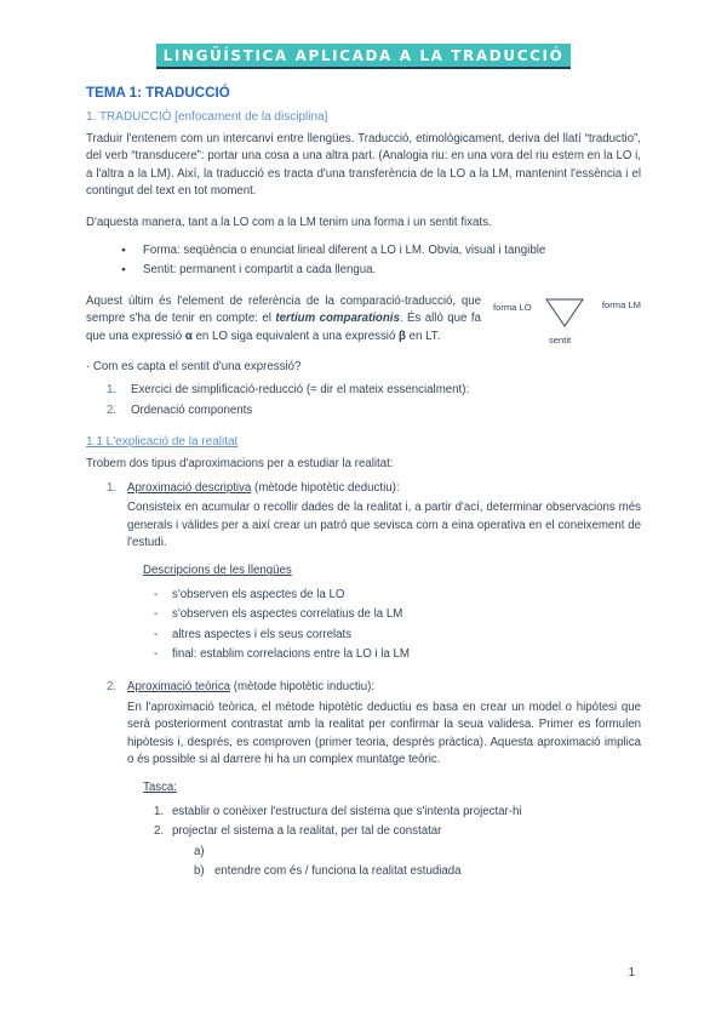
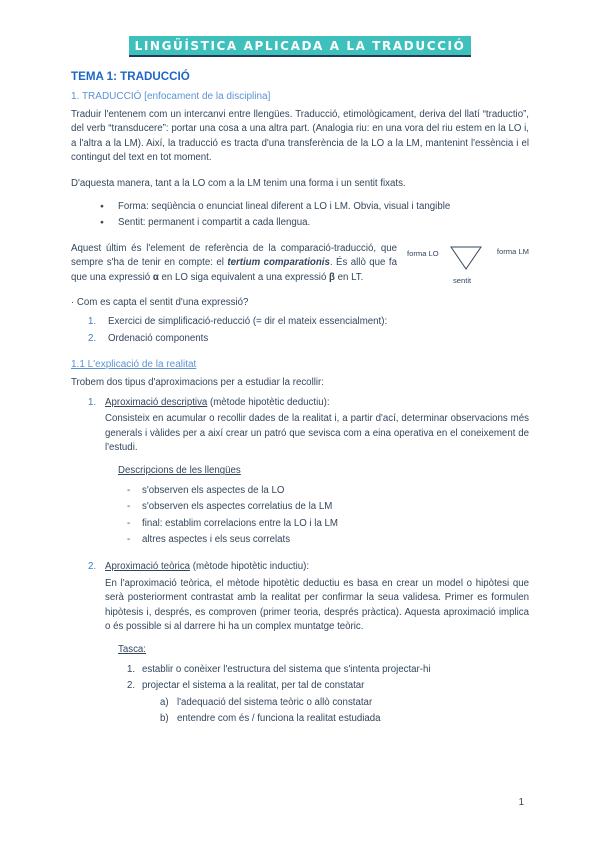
  LINGÜÍSTICA APLICADA A LA TRADUCCIÓ
  TEMA 1: TRADUCCIÓ
  1. TRADUCCIÓ [enfocament de la disciplina]
  Traduir l'entenem com un intercanvi entre llengües. Traducció, etimològicament, deriva del llatí “traductio”, del verb “transducere”: portar una cosa a una altra part. (Analogia riu: en una vora del riu estem en la LO i, a l'altra a la LM). Així, la traducció es tracta d'una transferència de la LO a la LM, mantenint l'essència i el contingut del text en tot moment.
  D'aquesta manera, tant a la LO com a la LM tenim una forma i un sentit fixats.
  Forma: seqüència o enunciat lineal diferent a LO i LM. Obvia, visual i tangible
  Sentit: permanent i compartit a cada llengua.
  forma LO
  forma LM
  sentit
  Aquest últim és l'element de referència de la comparació-traducció, que sempre s'ha de tenir en compte: el tertium comparationis. És allò que fa que una expressió α en LO siga equivalent a una expressió β en LT.
  · Com es capta el sentit d'una expressió?
  1.
  Exercici de simplificació-reducció (= dir el mateix essencialment):
  2.
  Ordenació components
  1.1 L'explicació de la realitat
- Trobem dos tipus d'aproximacions per a estudiar la realitat:
+ Trobem dos tipus d'aproximacions per a estudiar la recollir:
  1.
  Aproximació descriptiva (mètode hipotètic deductiu):
  Consisteix en acumular o recollir dades de la realitat i, a partir d'ací, determinar observacions més generals i vàlides per a així crear un patró que sevisca com a eina operativa en el coneixement de l'estudi.
  Descripcions de les llengües
  -
  s'observen els aspectes de la LO
  -
  s'observen els aspectes correlatius de la LM
  -
- altres aspectes i els seus correlats
+ final: establim correlacions entre la LO i la LM
  -
- final: establim correlacions entre la LO i la LM
+ altres aspectes i els seus correlats
  2.
  Aproximació teòrica (mètode hipotètic inductiu):
  En l'aproximació teòrica, el mètode hipotètic deductiu es basa en crear un model o hipòtesi que serà posteriorment contrastat amb la realitat per confirmar la seua validesa. Primer es formulen hipòtesis i, després, es comproven (primer teoria, després pràctica). Aquesta aproximació implica o és possible si al darrere hi ha un complex muntatge teòric.
  Tasca:
  1.
  establir o conèixer l'estructura del sistema que s'intenta projectar-hi
  2.
  projectar el sistema a la realitat, per tal de constatar
  a)
+ l'adequació del sistema teòric o allò constatar
  b)
  entendre com és / funciona la realitat estudiada
  1
